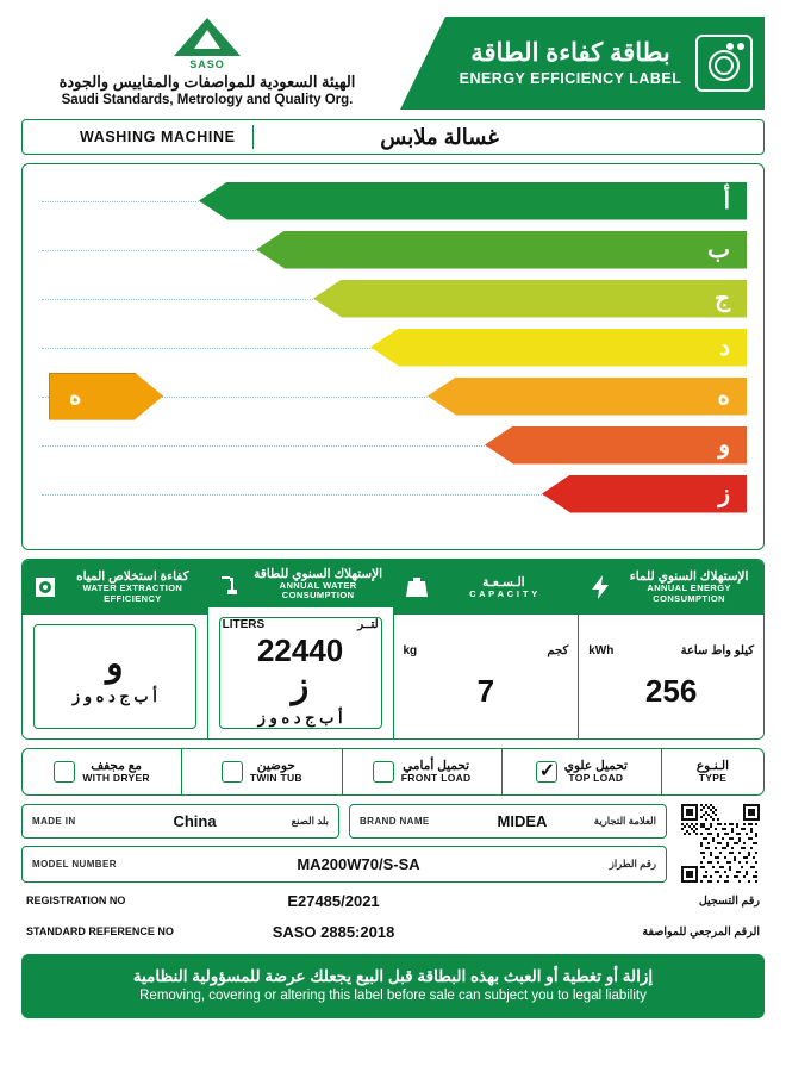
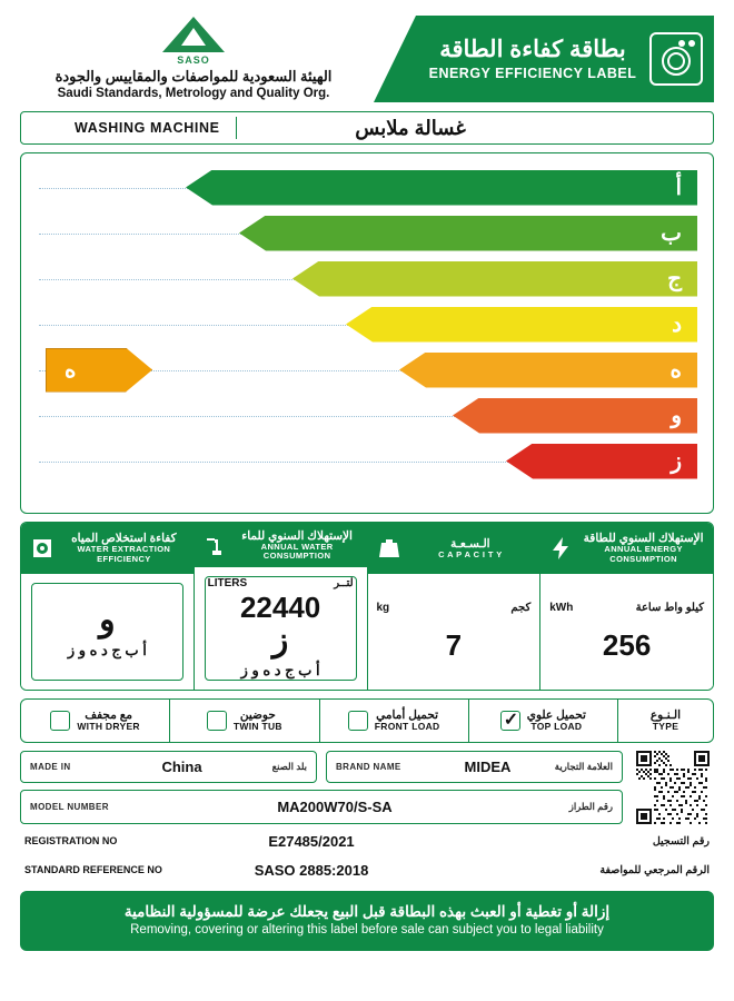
  SASO
  الهيئة السعودية للمواصفات والمقاييس والجودة
  Saudi Standards, Metrology and Quality Org.
  بطاقة كفاءة الطاقة
  ENERGY EFFICIENCY LABEL
  WASHING MACHINE
  غسالة ملابس
  أ
  ب
  ج
  د
  ه
  ه
  و
  ز
  كفاءة استخلاص المياه
  WATER EXTRACTION EFFICIENCY
  و
  أ ب ج د ه و ز
- الإستهلاك السنوي للطاقة
+ الإستهلاك السنوي للماء
  ANNUAL WATER CONSUMPTION
  LITERS
  لتــر
  22440
  ز
  أ ب ج د ه و ز
  الـسـعـة
  C A P A C I T Y
  kg
  كجم
  7
- الإستهلاك السنوي للماء
+ الإستهلاك السنوي للطاقة
  ANNUAL ENERGY CONSUMPTION
  kWh
  كيلو واط ساعة
  256
  مع مجفف
  WITH DRYER
  حوضين
  TWIN TUB
  تحميل أمامي
  FRONT LOAD
  تحميل علوي
  TOP LOAD
  الـنـوع
  TYPE
  MADE IN
  China
  بلد الصنع
  BRAND NAME
  MIDEA
  العلامة التجارية
  MODEL NUMBER
  MA200W70/S-SA
  رقم الطراز
  REGISTRATION NO
  E27485/2021
  رقم التسجيل
  STANDARD REFERENCE NO
  SASO 2885:2018
  الرقم المرجعي للمواصفة
  إزالة أو تغطية أو العبث بهذه البطاقة قبل البيع يجعلك عرضة للمسؤولية النظامية
  Removing, covering or altering this label before sale can subject you to legal liability
